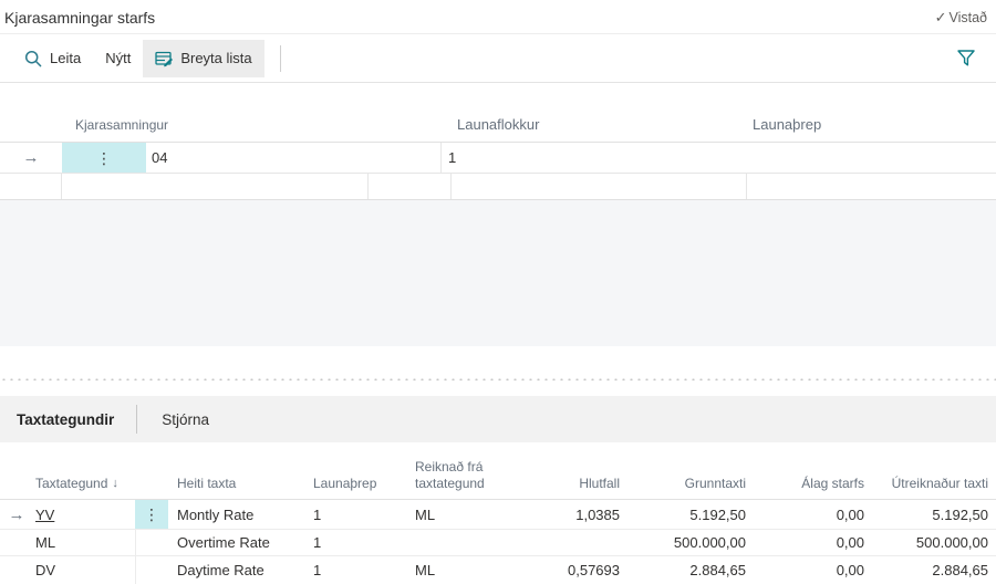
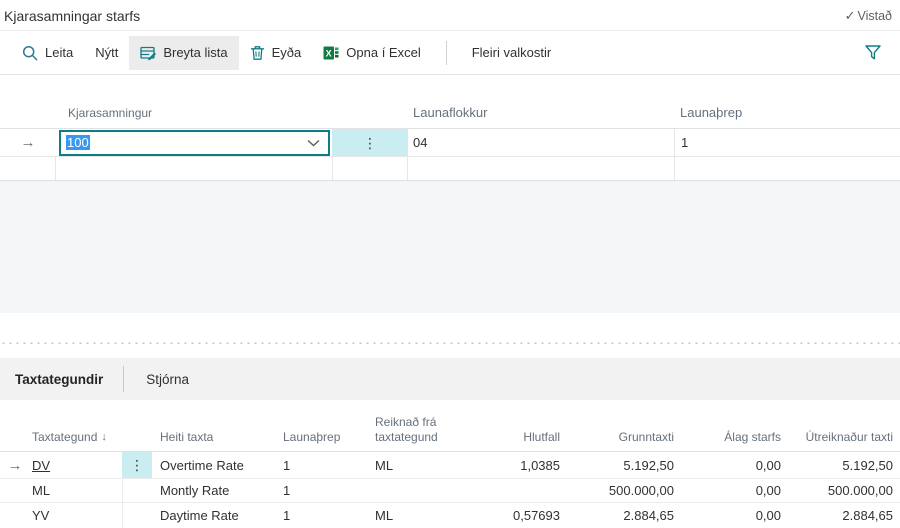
  Kjarasamningar starfs
  ✓
  Vistað
  Leita
  Nýtt
  Breyta lista
+ Eyða
+ X
+ Opna í Excel
+ Fleiri valkostir
  Kjarasamningur
  Launaflokkur
  Launaþrep
  →
+ 100
  ⋮
  04
  1
  Taxtategundir
  Stjórna
  Taxtategund
  ↓
  Heiti taxta
  Launaþrep
  Reiknað frá taxtategund
  Hlutfall
  Grunntaxti
  Álag starfs
  Útreiknaður taxti
  →
- YV
+ DV
  ⋮
- Montly Rate
+ Overtime Rate
  1
  ML
  1,0385
  5.192,50
  0,00
  5.192,50
  ML
- Overtime Rate
+ Montly Rate
  1
  500.000,00
  0,00
  500.000,00
- DV
+ YV
  Daytime Rate
  1
  ML
  0,57693
  2.884,65
  0,00
  2.884,65
